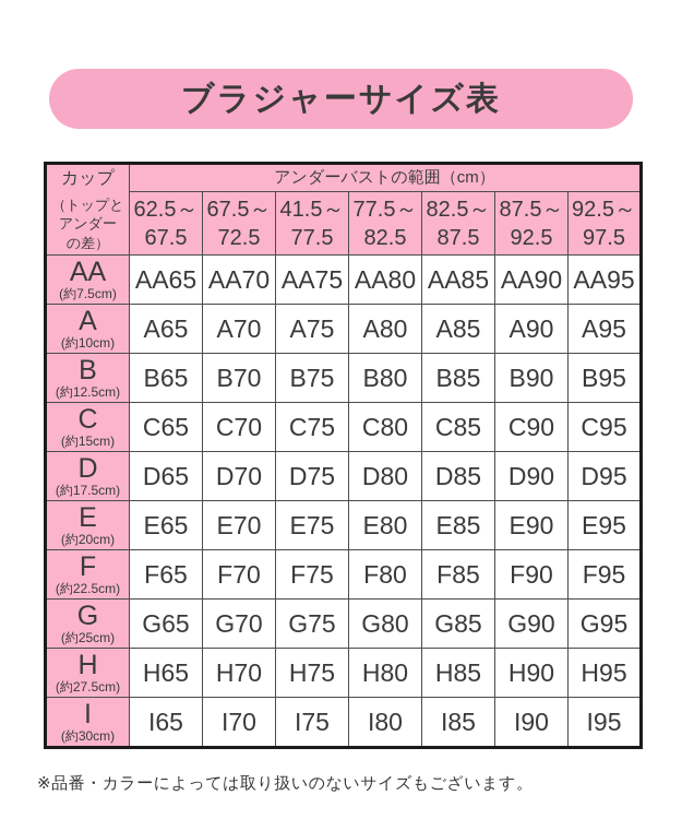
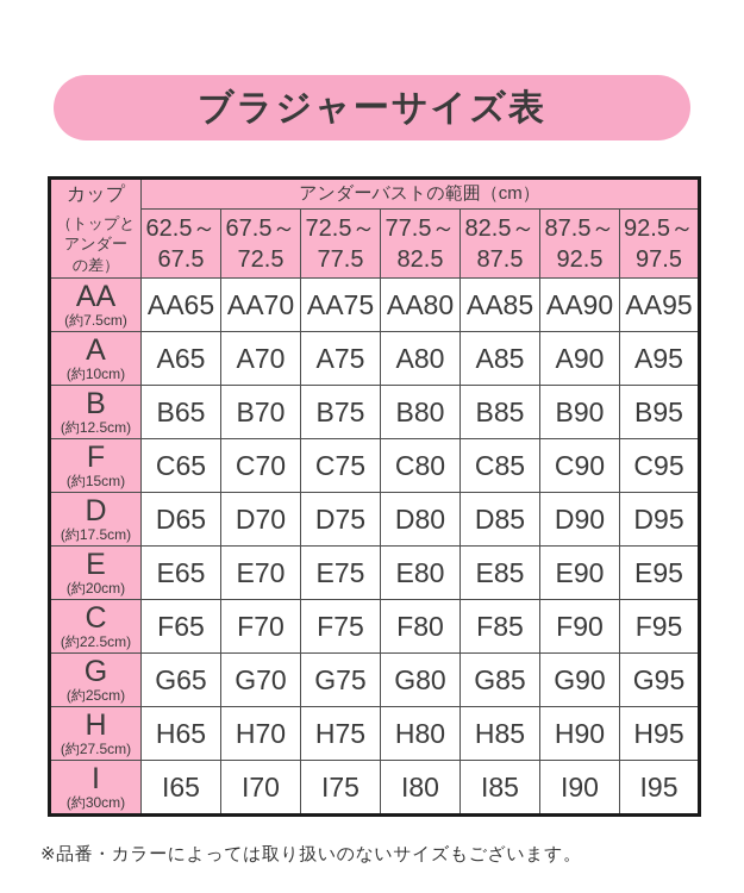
  ブラジャーサイズ表
  カップ （トップと アンダー の差）	アンダーバストの範囲（cm）
- 62.5～ 67.5	67.5～ 72.5	41.5～ 77.5	77.5～ 82.5	82.5～ 87.5	87.5～ 92.5	92.5～ 97.5
+ 62.5～ 67.5	67.5～ 72.5	72.5～ 77.5	77.5～ 82.5	82.5～ 87.5	87.5～ 92.5	92.5～ 97.5
  AA (約7.5cm)	AA65	AA70	AA75	AA80	AA85	AA90	AA95
  A (約10cm)	A65	A70	A75	A80	A85	A90	A95
  B (約12.5cm)	B65	B70	B75	B80	B85	B90	B95
- C (約15cm)	C65	C70	C75	C80	C85	C90	C95
+ F (約15cm)	C65	C70	C75	C80	C85	C90	C95
  D (約17.5cm)	D65	D70	D75	D80	D85	D90	D95
  E (約20cm)	E65	E70	E75	E80	E85	E90	E95
- F (約22.5cm)	F65	F70	F75	F80	F85	F90	F95
+ C (約22.5cm)	F65	F70	F75	F80	F85	F90	F95
  G (約25cm)	G65	G70	G75	G80	G85	G90	G95
  H (約27.5cm)	H65	H70	H75	H80	H85	H90	H95
  I (約30cm)	I65	I70	I75	I80	I85	I90	I95
  ※品番・カラーによっては取り扱いのないサイズもございます。
